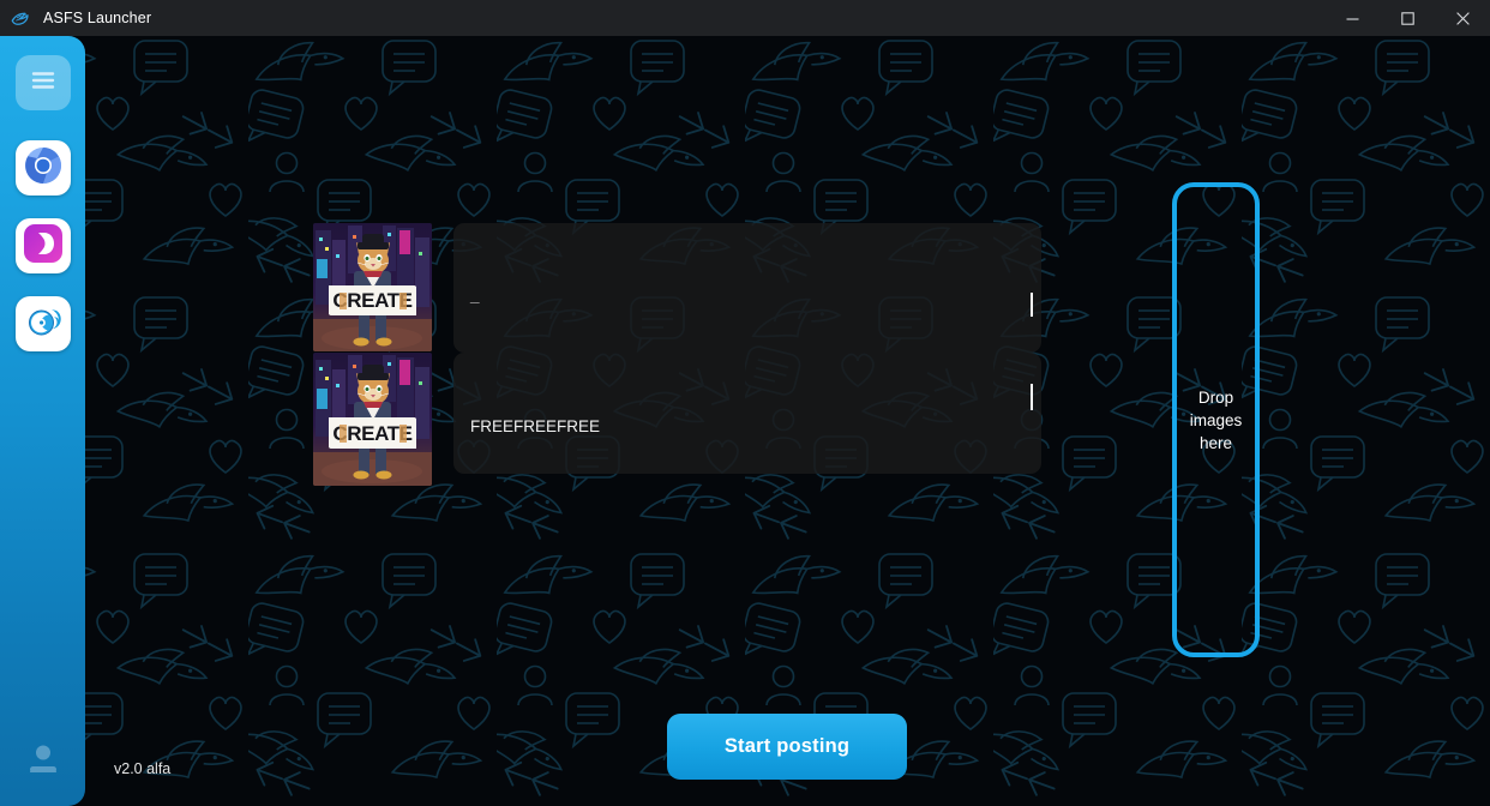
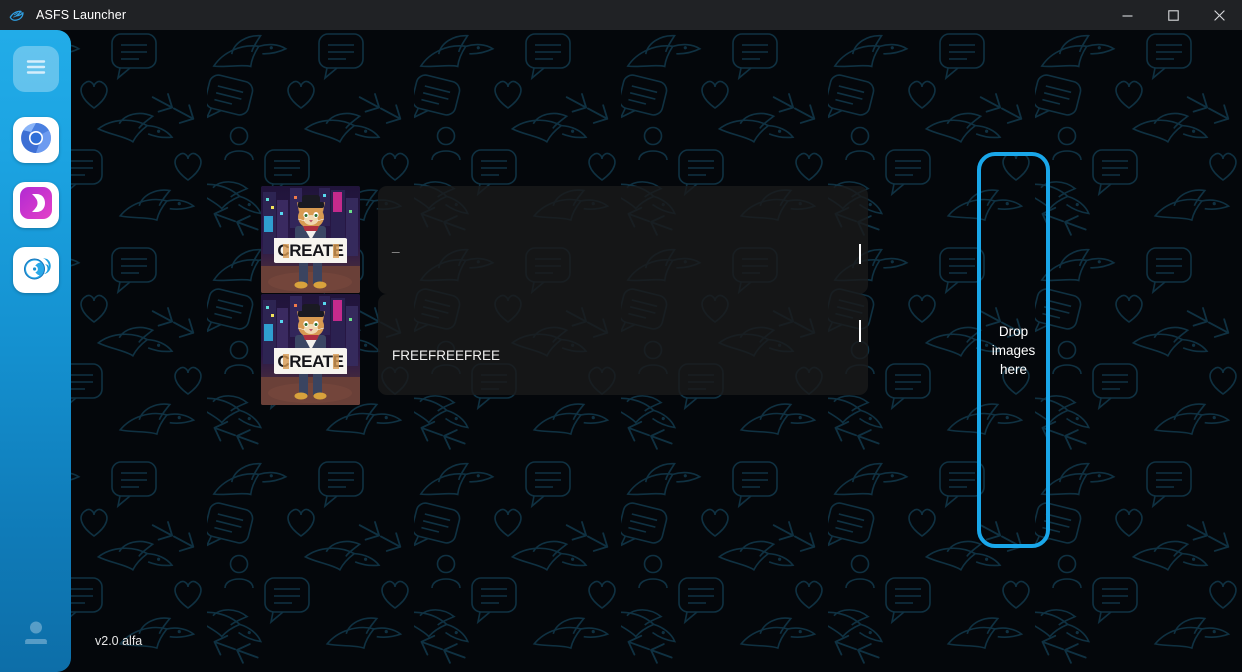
  ASFS Launcher
  CREATE
  _
  CREATE
  FREEFREEFREE
  Drop
  images
  here
- Start posting
  v2.0 alfa
